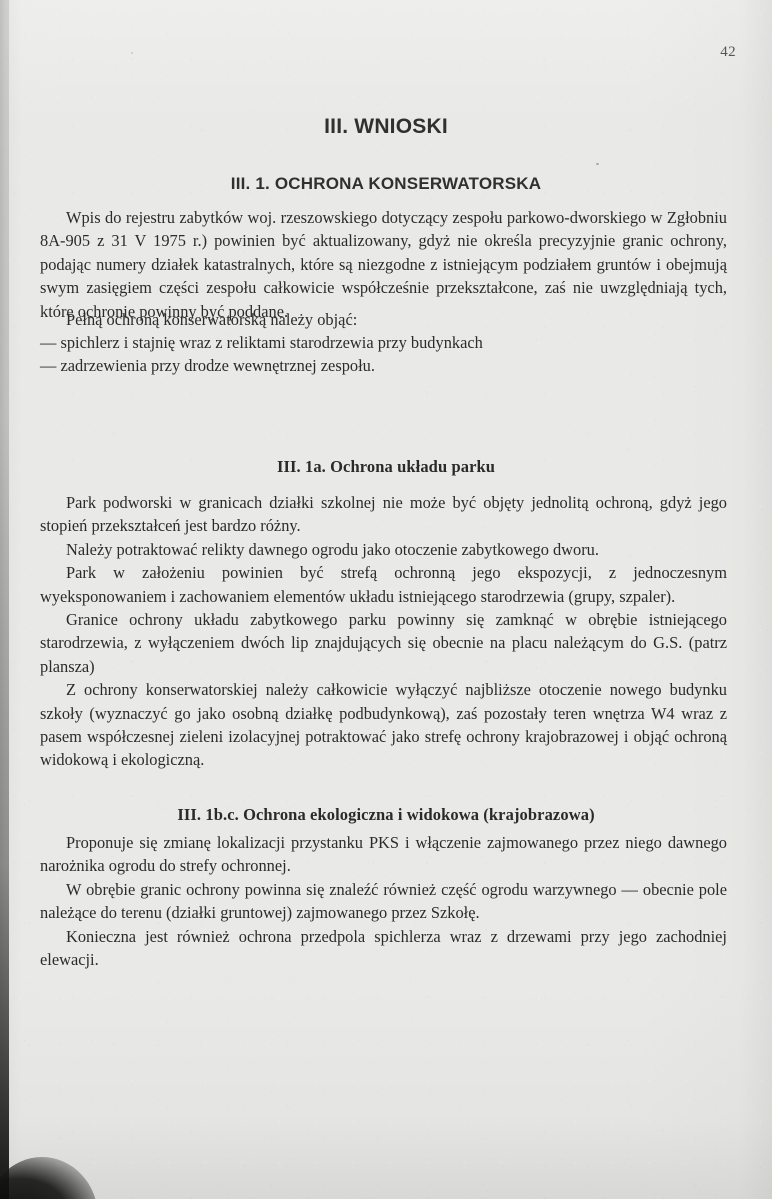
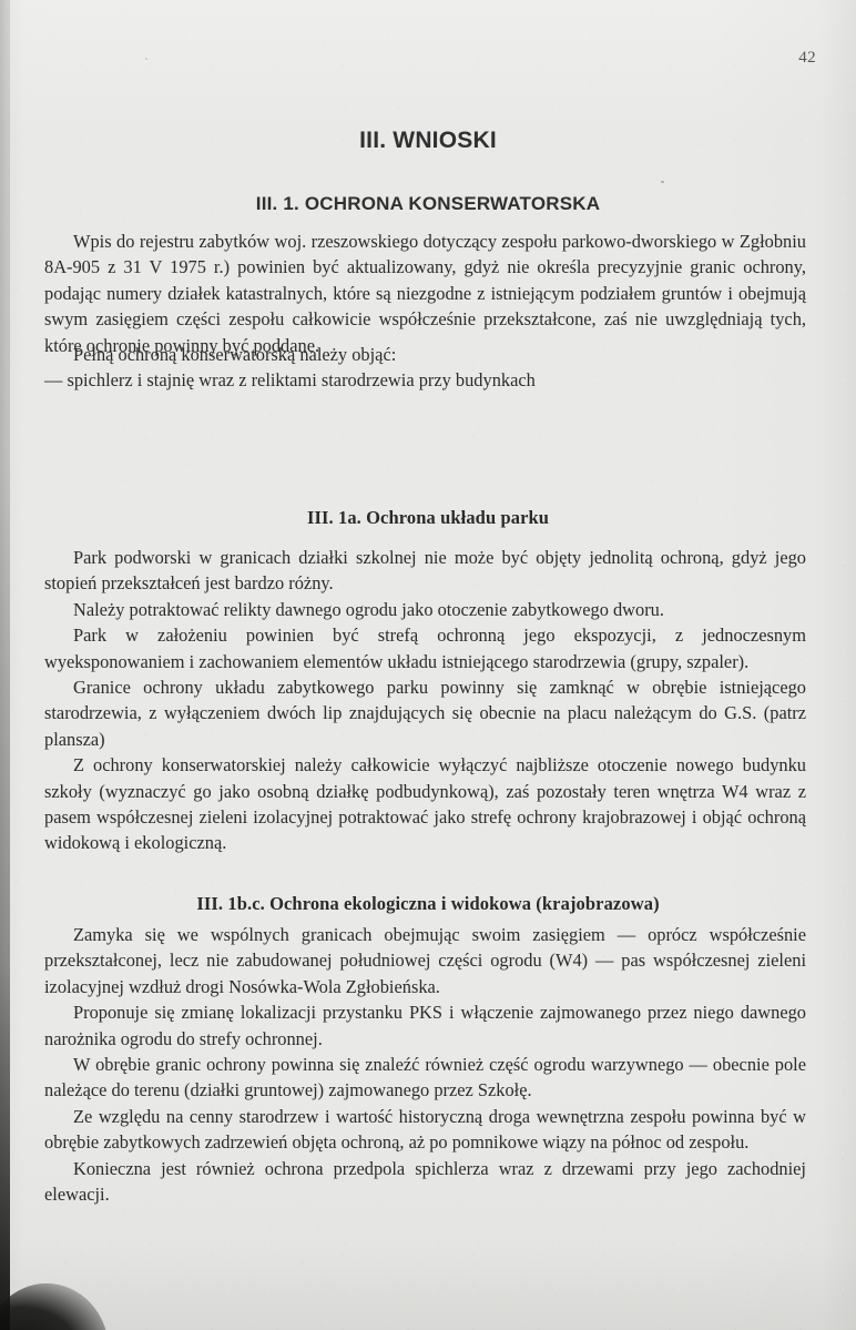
  42
  III. WNIOSKI
  III. 1. OCHRONA KONSERWATORSKA
  Wpis do rejestru zabytków woj. rzeszowskiego dotyczący zespołu parkowo-dworskiego w Zgłobniu 8A-905 z 31 V 1975 r.) powinien być aktualizowany, gdyż nie określa precyzyjnie granic ochrony, podając numery działek katastralnych, które są niezgodne z istniejącym podziałem gruntów i obejmują swym zasięgiem części zespołu całkowicie współcześnie przekształcone, zaś nie uwzględniają tych, które ochronie powinny być poddane.
  Pełną ochroną konserwatorską należy objąć:
  — spichlerz i stajnię wraz z reliktami starodrzewia przy budynkach
- — zadrzewienia przy drodze wewnętrznej zespołu.
  Park podworski w granicach działki szkolnej nie może być objęty jednolitą ochroną, gdyż jego stopień przekształceń jest bardzo różny.
  Należy potraktować relikty dawnego ogrodu jako otoczenie zabytkowego dworu.
  Park w założeniu powinien być strefą ochronną jego ekspozycji, z jednoczesnym wyeksponowaniem i zachowaniem elementów układu istniejącego starodrzewia (grupy, szpaler).
  Granice ochrony układu zabytkowego parku powinny się zamknąć w obrębie istniejącego starodrzewia, z wyłączeniem dwóch lip znajdujących się obecnie na placu należącym do G.S. (patrz plansza)
  Z ochrony konserwatorskiej należy całkowicie wyłączyć najbliższe otoczenie nowego budynku szkoły (wyznaczyć go jako osobną działkę podbudynkową), zaś pozostały teren wnętrza W4 wraz z pasem współczesnej zieleni izolacyjnej potraktować jako strefę ochrony krajobrazowej i objąć ochroną widokową i ekologiczną.
+ Zamyka się we wspólnych granicach obejmując swoim zasięgiem — oprócz współcześnie przekształconej, lecz nie zabudowanej południowej części ogrodu (W4) — pas współczesnej zieleni izolacyjnej wzdłuż drogi Nosówka-Wola Zgłobieńska.
  Proponuje się zmianę lokalizacji przystanku PKS i włączenie zajmowanego przez niego dawnego narożnika ogrodu do strefy ochronnej.
  W obrębie granic ochrony powinna się znaleźć również część ogrodu warzywnego — obecnie pole należące do terenu (działki gruntowej) zajmowanego przez Szkołę.
+ Ze względu na cenny starodrzew i wartość historyczną droga wewnętrzna zespołu powinna być w obrębie zabytkowych zadrzewień objęta ochroną, aż po pomnikowe wiązy na północ od zespołu.
  Konieczna jest również ochrona przedpola spichlerza wraz z drzewami przy jego zachodniej elewacji.
  III. 1a. Ochrona układu parku
  III. 1b.c. Ochrona ekologiczna i widokowa (krajobrazowa)
